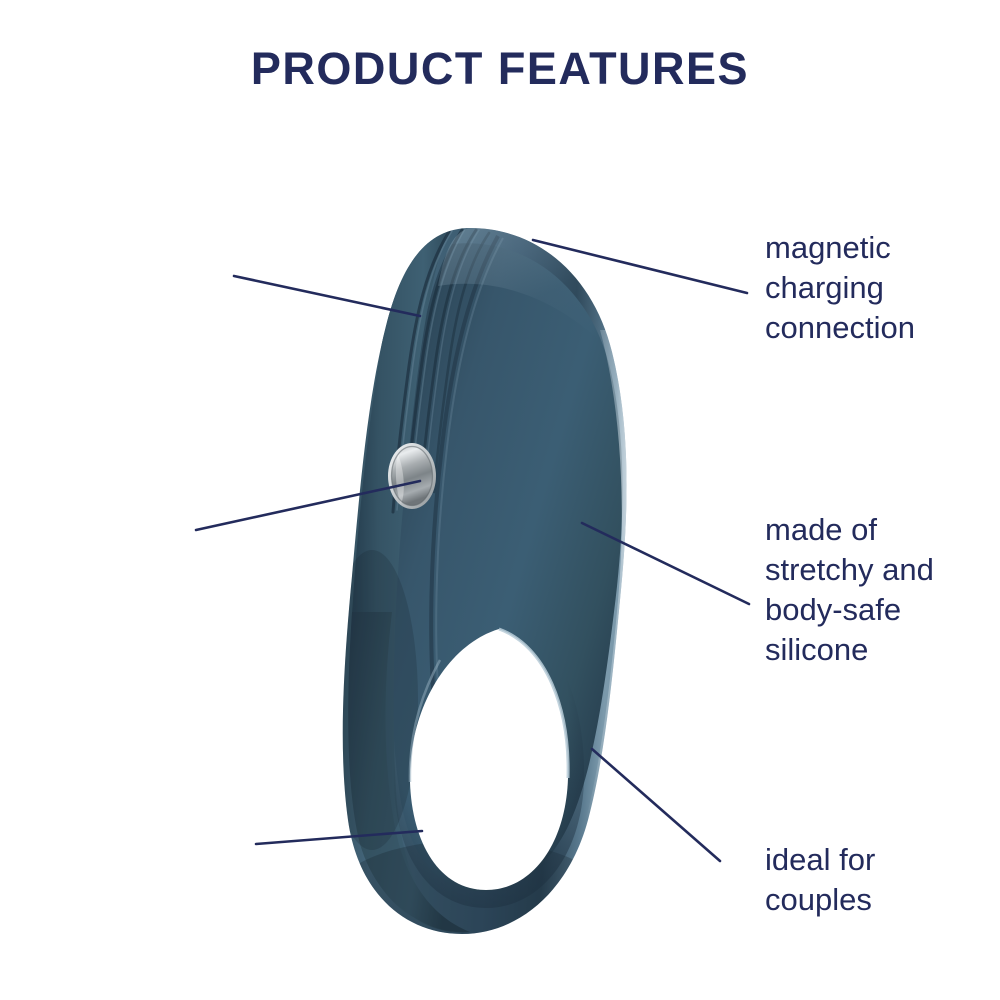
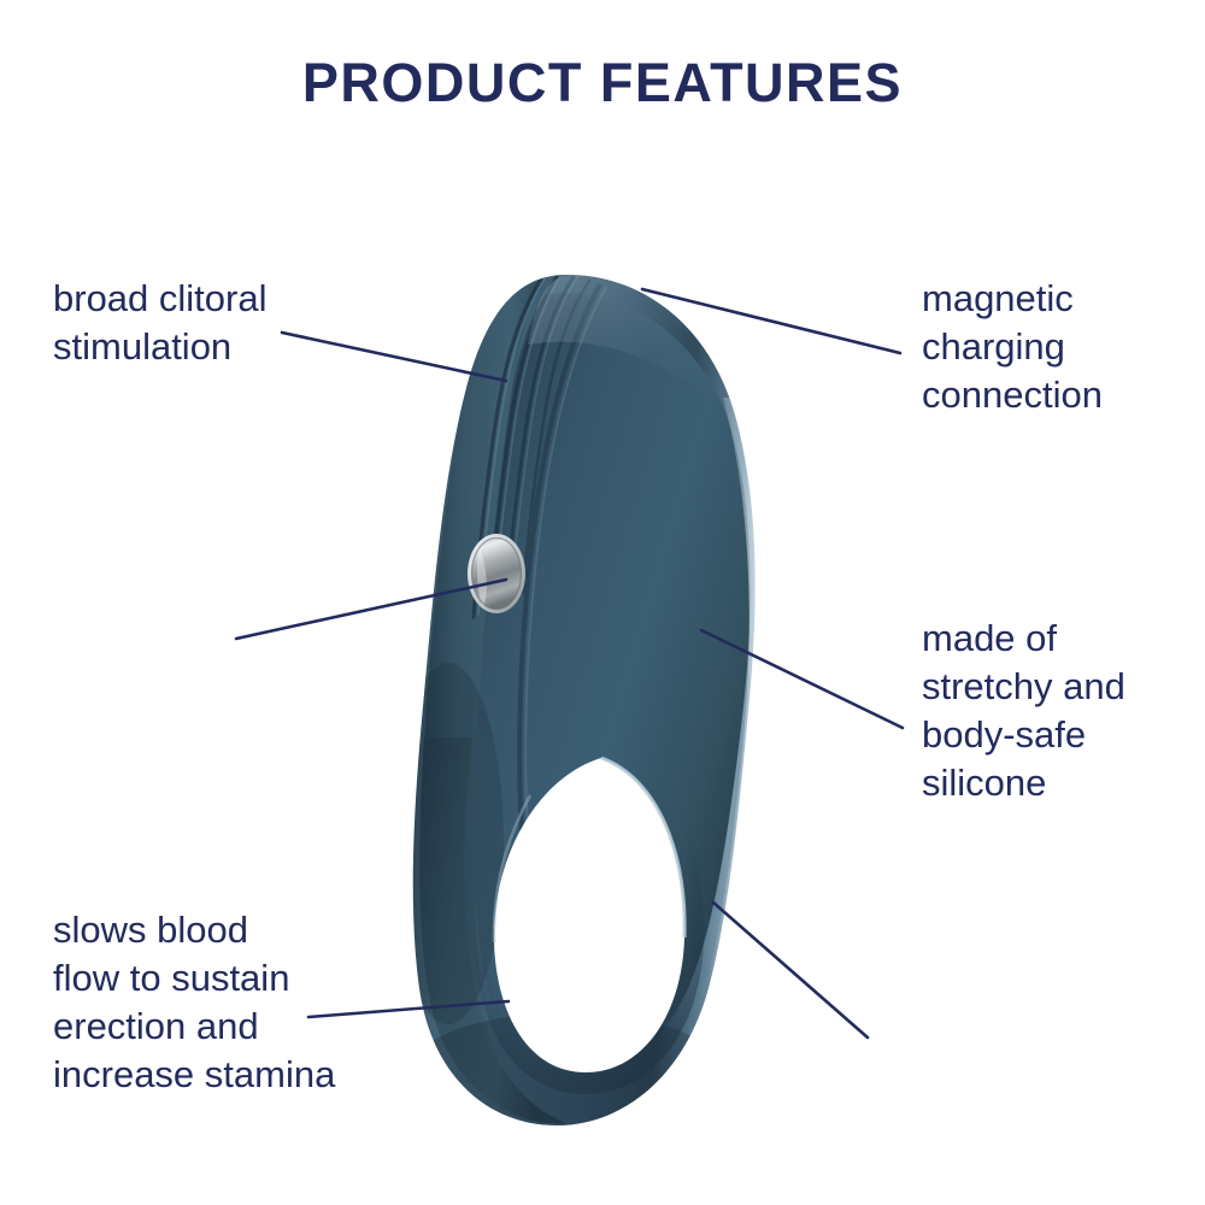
  PRODUCT FEATURES
+ broad clitoral
+ stimulation
+ slows blood
+ flow to sustain
+ erection and
+ increase stamina
  magnetic
  charging
  connection
  made of
  stretchy and
  body-safe
  silicone
- ideal for
- couples
